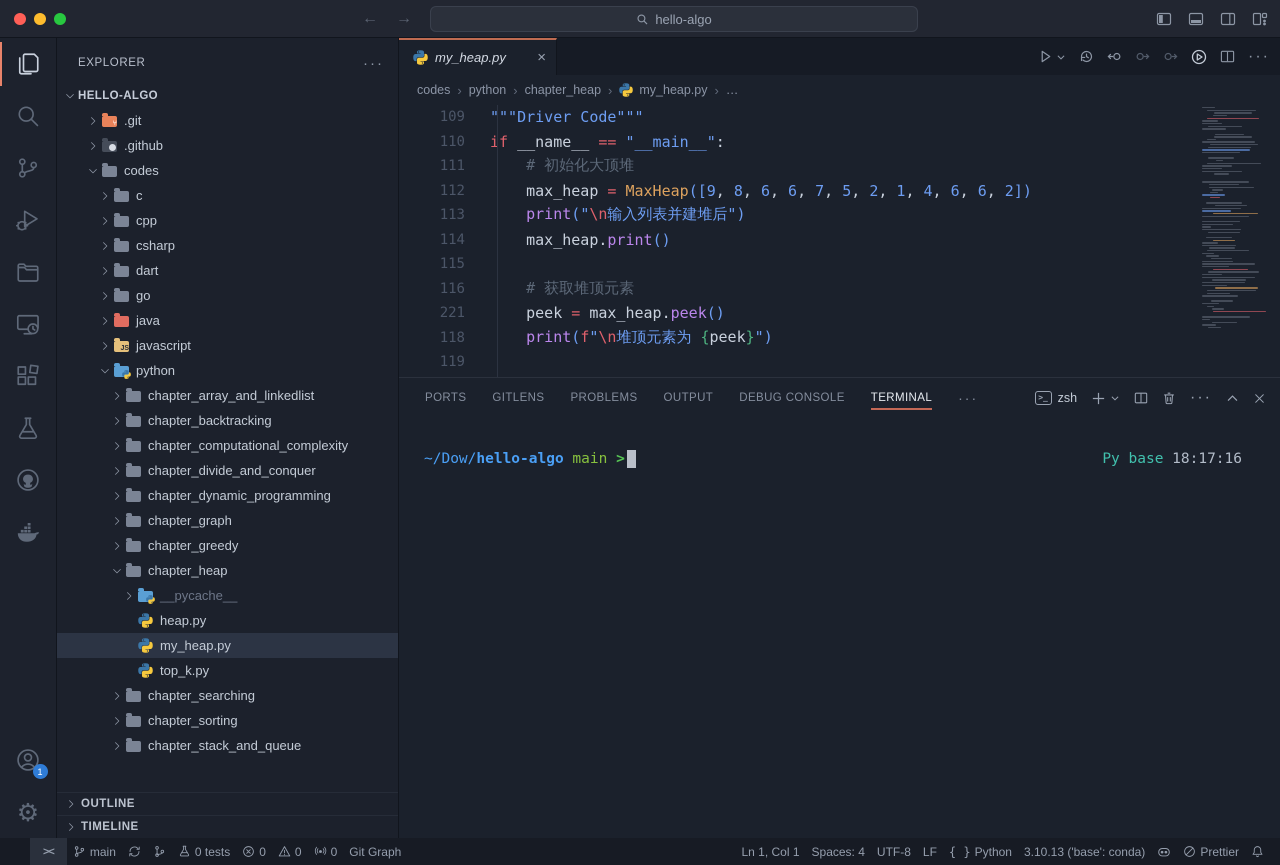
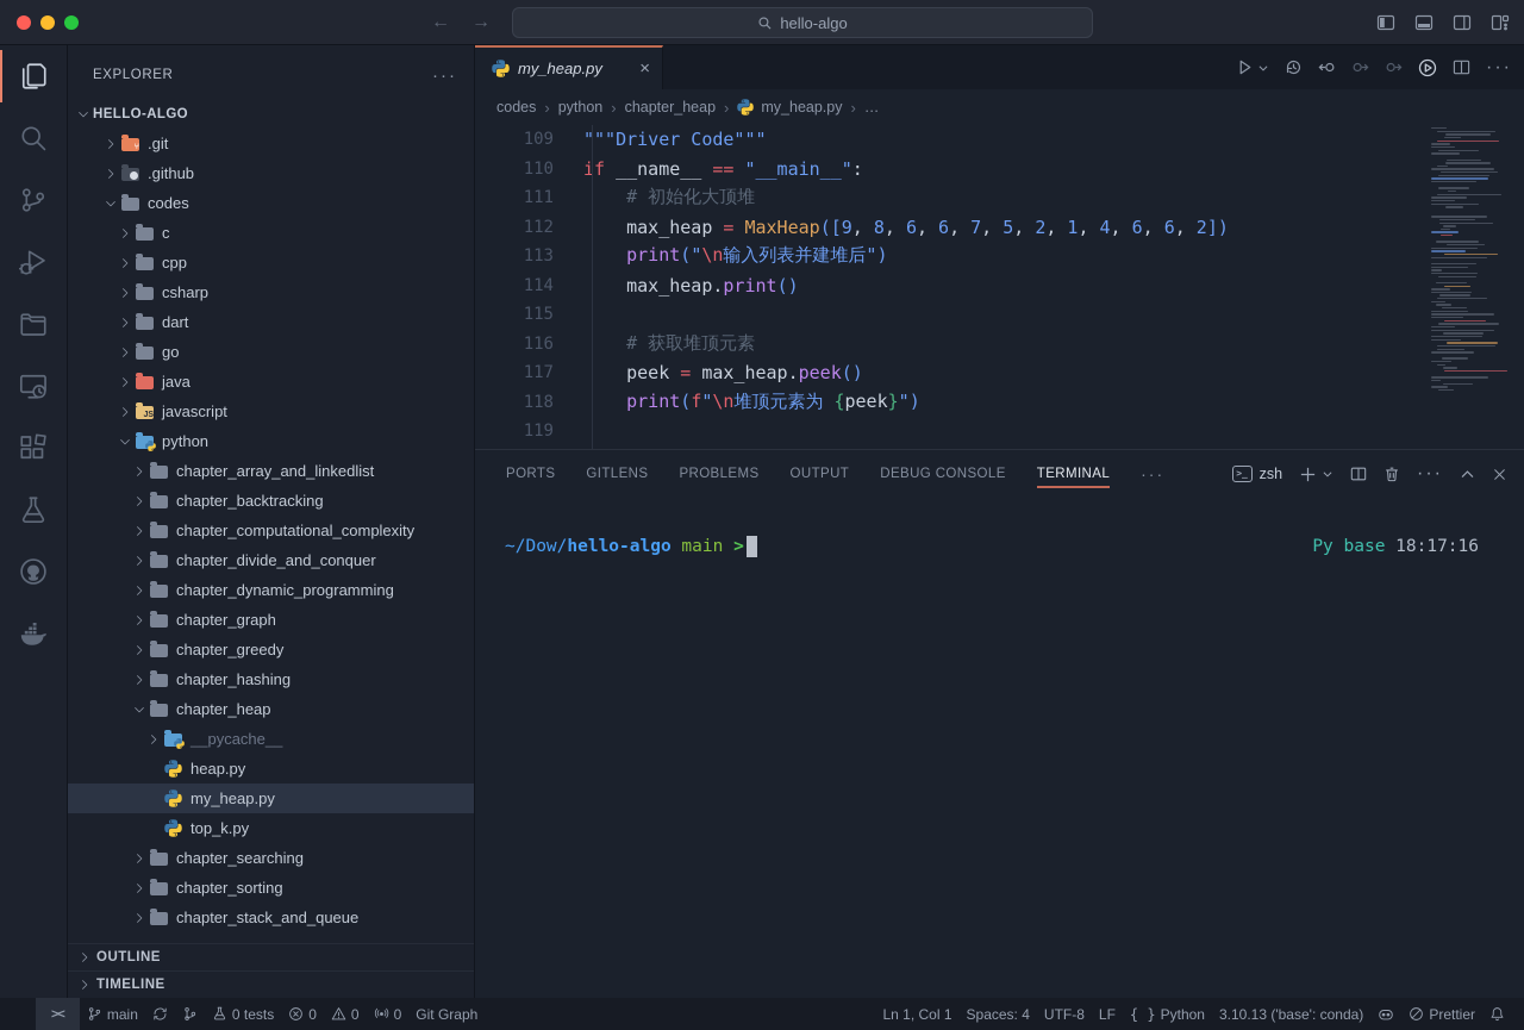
  ←
  →
  hello-algo
- 1
- ⚙
  EXPLORER
  ···
  HELLO-ALGO
  .git
  .github
  codes
  c
  cpp
  csharp
  dart
  go
  java
  javascript
  python
  chapter_array_and_linkedlist
  chapter_backtracking
  chapter_computational_complexity
  chapter_divide_and_conquer
  chapter_dynamic_programming
  chapter_graph
  chapter_greedy
+ chapter_hashing
  chapter_heap
  __pycache__
  heap.py
  my_heap.py
  top_k.py
  chapter_searching
  chapter_sorting
  chapter_stack_and_queue
  OUTLINE
  TIMELINE
  my_heap.py
  ×
  ···
  codes
  ›
  python
  ›
  chapter_heap
  ›
  my_heap.py
  ›
  …
  109
  """Driver Code"""
  110
  if __name__ == "__main__":
  111
  # 初始化大顶堆
  112
  max_heap = MaxHeap([9, 8, 6, 6, 7, 5, 2, 1, 4, 6, 6, 2])
  113
  print("\n输入列表并建堆后")
  114
  max_heap.print()
  115
  116
  # 获取堆顶元素
- 221
+ 117
  peek = max_heap.peek()
  118
  print(f"\n堆顶元素为 {peek}")
  119
  ···
  >_
  zsh
  ···
  PORTS
  GITLENS
  PROBLEMS
  OUTPUT
  DEBUG CONSOLE
  TERMINAL
  ~/Dow/
  hello-algo
  main
  >
  Py base
  18:17:16
  ><
  main
  0 tests
  0
  0
  0
  Git Graph
  Ln 1, Col 1
  Spaces: 4
  UTF-8
  LF
  { }
  Python
  3.10.13 ('base': conda)
  Prettier
